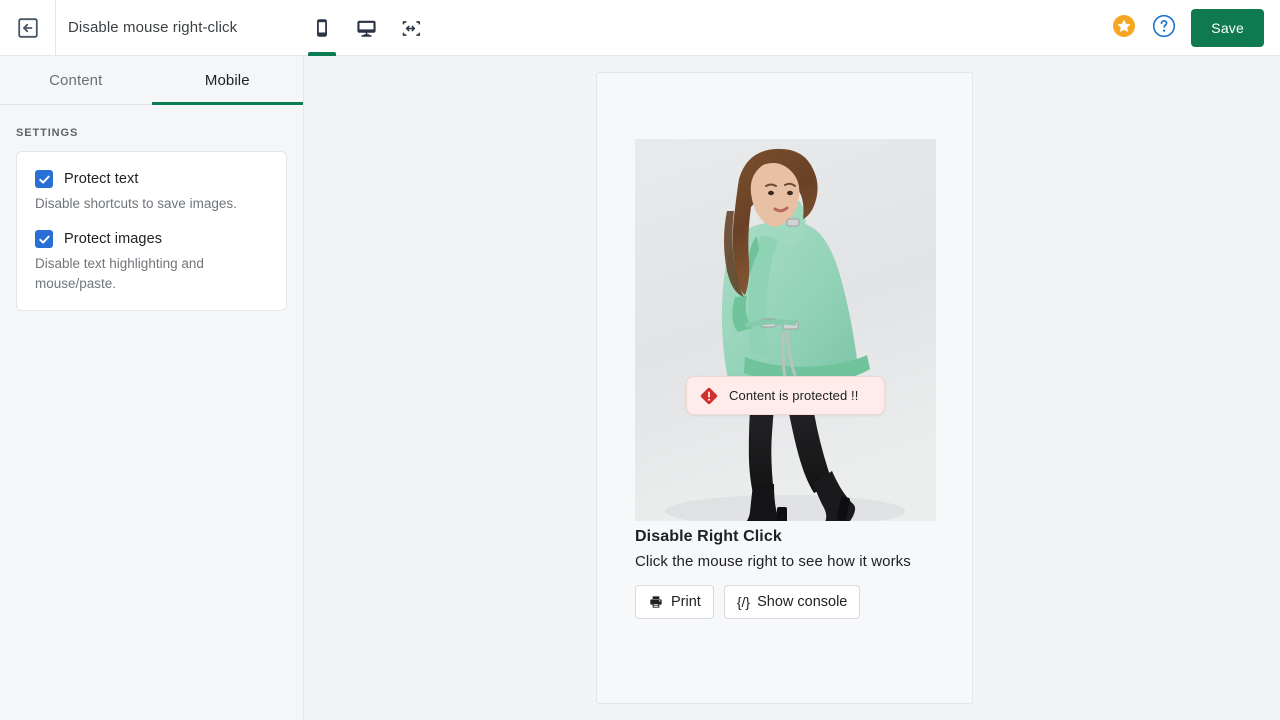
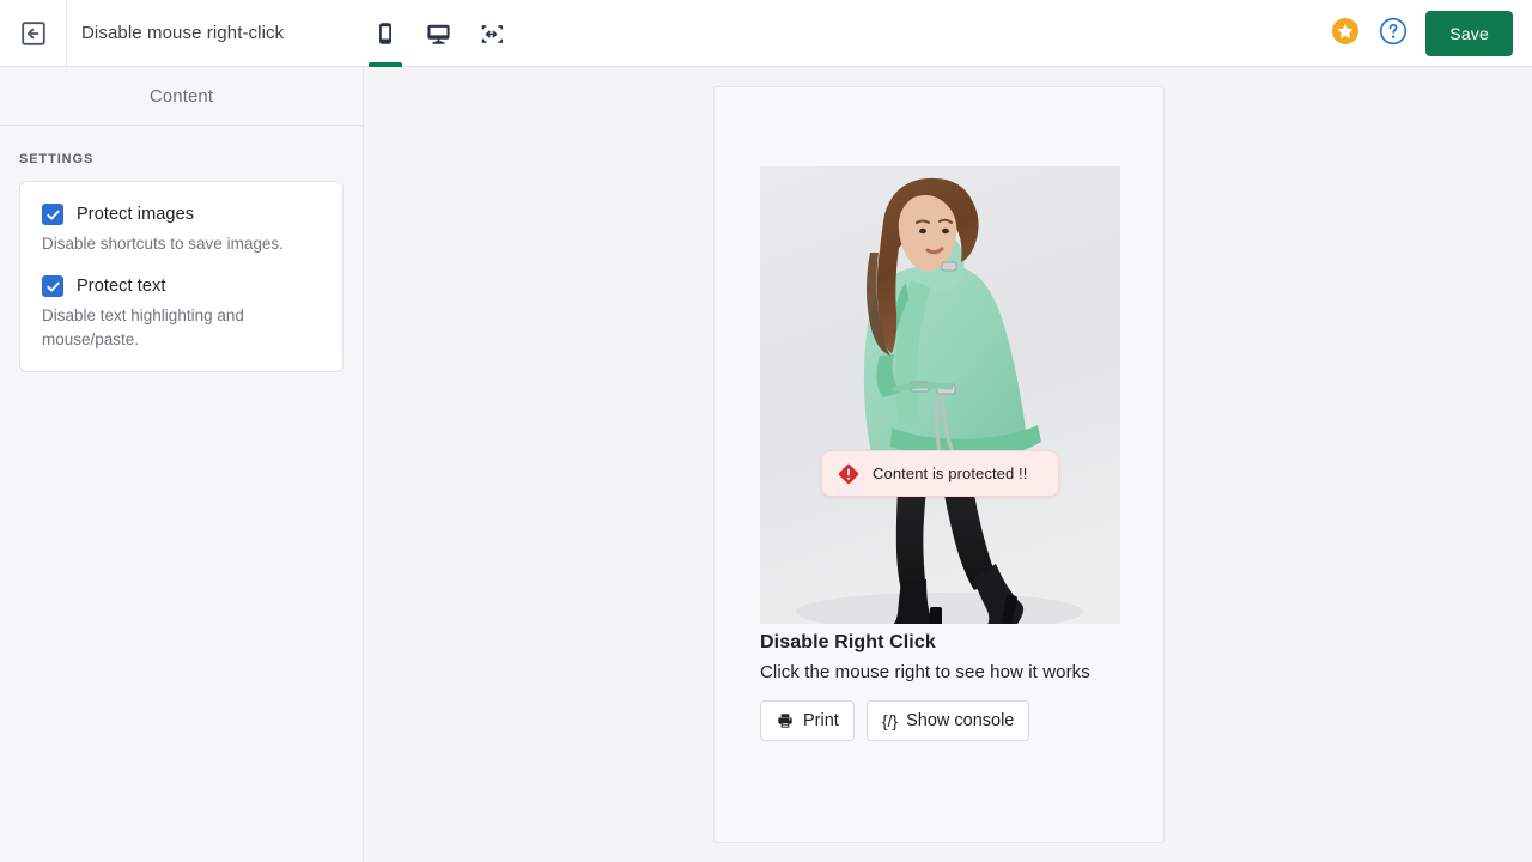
  Disable mouse right-click
  Save
  Content
- Mobile
  SETTINGS
- Protect text
+ Protect images
  Disable shortcuts to save images.
- Protect images
+ Protect text
  Disable text highlighting and mouse/paste.
  Content is protected !!
  Disable Right Click
  Click the mouse right to see how it works
  Print
  {/}
  Show console
